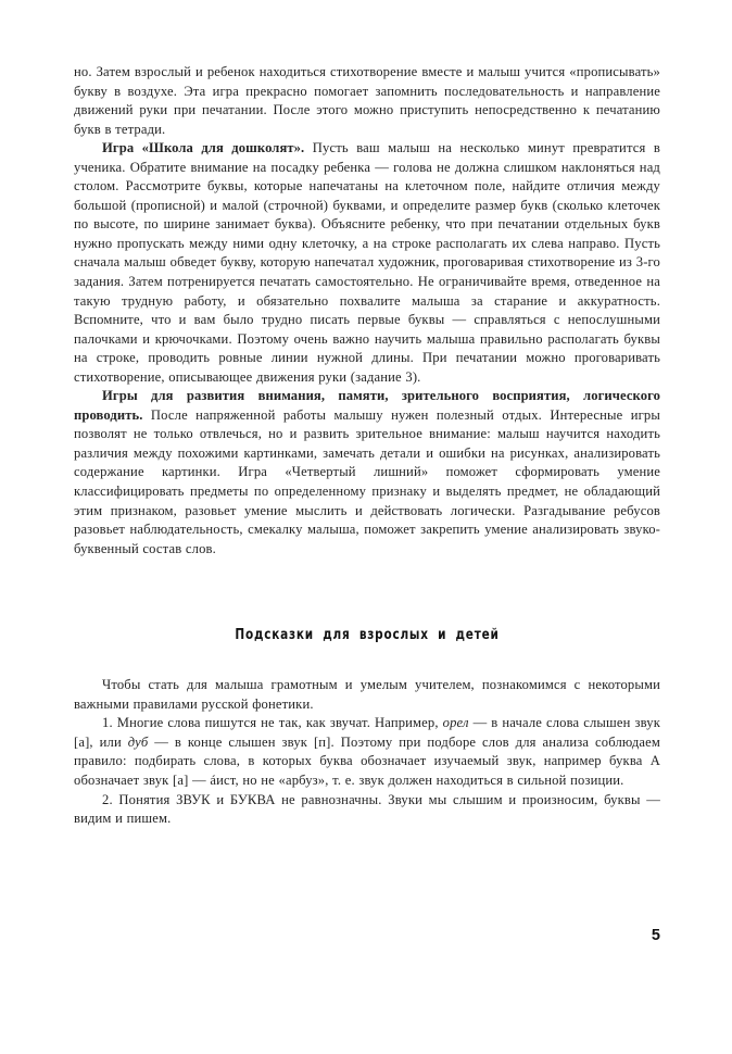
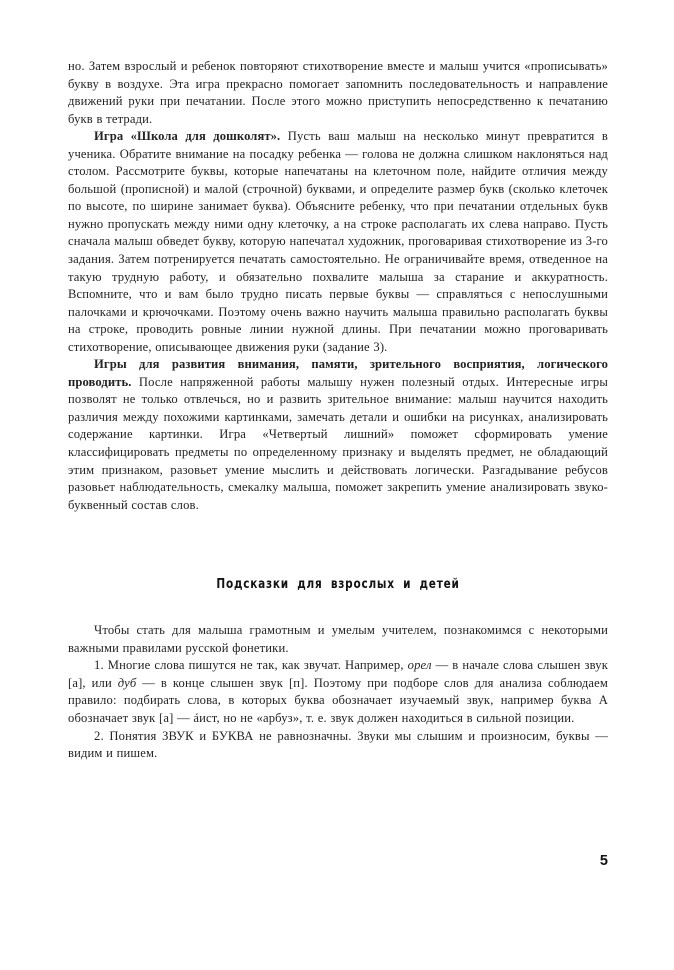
- но. Затем взрослый и ребенок находиться стихотворение вместе и малыш учится «прописывать» букву в воздухе. Эта игра прекрасно помогает запомнить последовательность и направление движений руки при печатании. После этого можно приступить непосредственно к печатанию букв в тетради.
+ но. Затем взрослый и ребенок повторяют стихотворение вместе и малыш учится «прописывать» букву в воздухе. Эта игра прекрасно помогает запомнить последовательность и направление движений руки при печатании. После этого можно приступить непосредственно к печатанию букв в тетради.
  Игра «Школа для дошколят». Пусть ваш малыш на несколько минут превратится в ученика. Обратите внимание на посадку ребенка — голова не должна слишком наклоняться над столом. Рассмотрите буквы, которые напечатаны на клеточном поле, найдите отличия между большой (прописной) и малой (строчной) буквами, и определите размер букв (сколько клеточек по высоте, по ширине занимает буква). Объясните ребенку, что при печатании отдельных букв нужно пропускать между ними одну клеточку, а на строке располагать их слева направо. Пусть сначала малыш обведет букву, которую напечатал художник, проговаривая стихотворение из 3-го задания. Затем потренируется печатать самостоятельно. Не ограничивайте время, отведенное на такую трудную работу, и обязательно похвалите малыша за старание и аккуратность. Вспомните, что и вам было трудно писать первые буквы — справляться с непослушными палочками и крючочками. Поэтому очень важно научить малыша правильно располагать буквы на строке, проводить ровные линии нужной длины. При печатании можно проговаривать стихотворение, описывающее движения руки (задание 3).
  Игры для развития внимания, памяти, зрительного восприятия, логического проводить. После напряженной работы малышу нужен полезный отдых. Интересные игры позволят не только отвлечься, но и развить зрительное внимание: малыш научится находить различия между похожими картинками, замечать детали и ошибки на рисунках, анализировать содержание картинки. Игра «Четвертый лишний» поможет сформировать умение классифицировать предметы по определенному признаку и выделять предмет, не обладающий этим признаком, разовьет умение мыслить и действовать логически. Разгадывание ребусов разовьет наблюдательность, смекалку малыша, поможет закрепить умение анализировать звуко-буквенный состав слов.
  Подсказки для взрослых и детей
  Чтобы стать для малыша грамотным и умелым учителем, познакомимся с некоторыми важными правилами русской фонетики.
  1. Многие слова пишутся не так, как звучат. Например, орел — в начале слова слышен звук [а], или дуб — в конце слышен звук [п]. Поэтому при подборе слов для анализа соблюдаем правило: подбирать слова, в которых буква обозначает изучаемый звук, например буква А обозначает звук [а] — áист, но не «арбуз», т. е. звук должен находиться в сильной позиции.
  2. Понятия ЗВУК и БУКВА не равнозначны. Звуки мы слышим и произносим, буквы — видим и пишем.
  5
